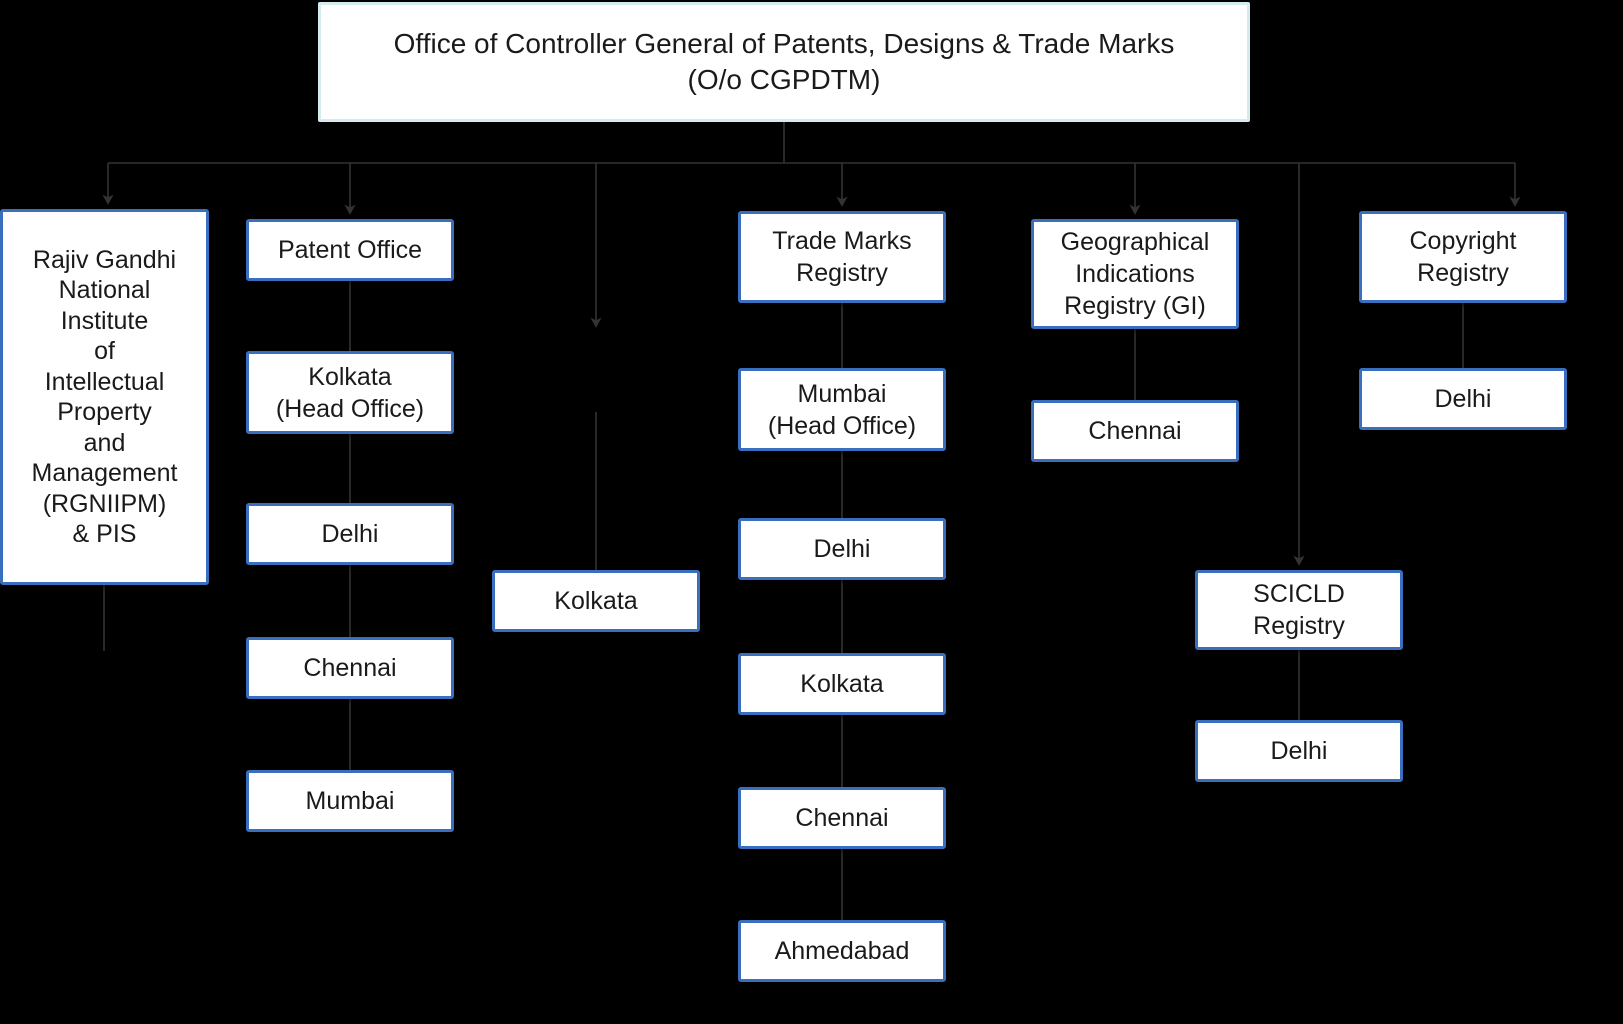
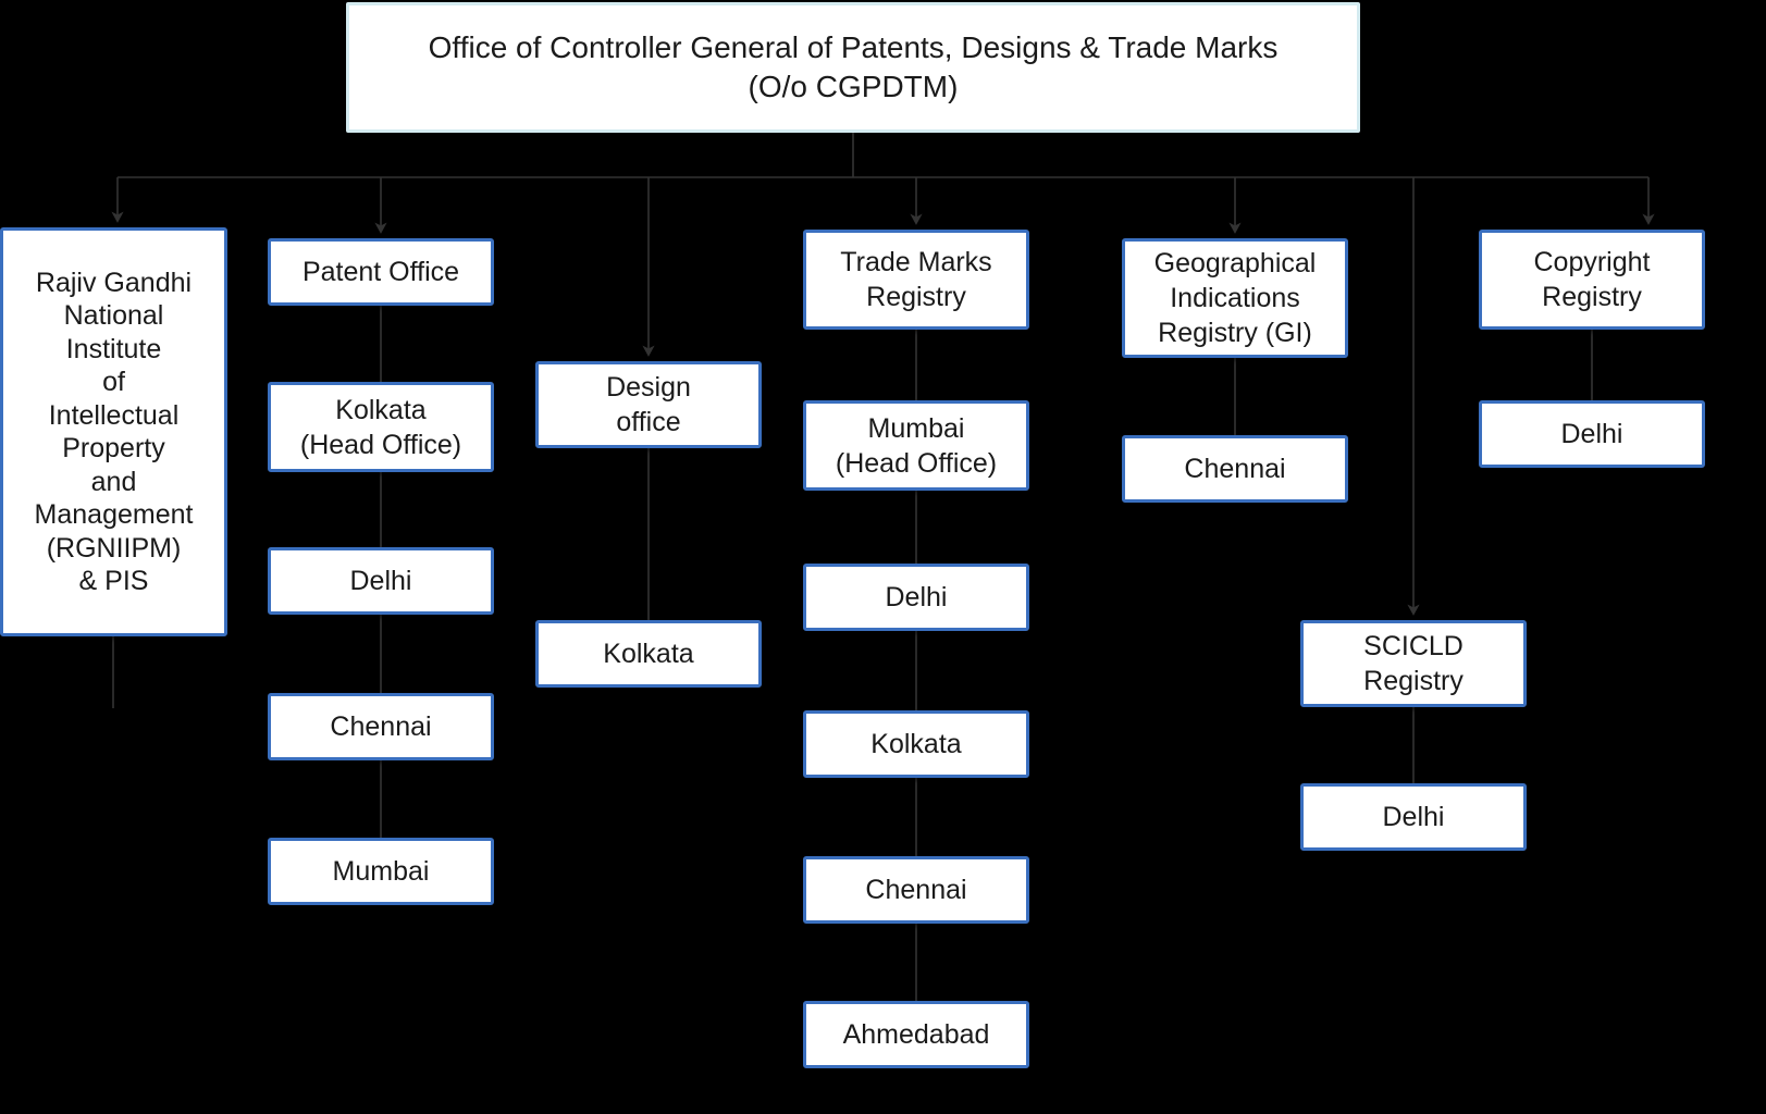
  Office of Controller General of Patents, Designs & Trade Marks
  (O/o CGPDTM)
  Rajiv Gandhi
  National
  Institute
  of
  Intellectual
  Property
  and
  Management
  (RGNIIPM)
  & PIS
  Patent Office
  Kolkata
  (Head Office)
  Delhi
  Chennai
  Mumbai
+ Design
+ office
  Kolkata
  Trade Marks
  Registry
  Mumbai
  (Head Office)
  Delhi
  Kolkata
  Chennai
  Ahmedabad
  Geographical
  Indications
  Registry (GI)
  Chennai
  SCICLD
  Registry
  Delhi
  Copyright
  Registry
  Delhi
